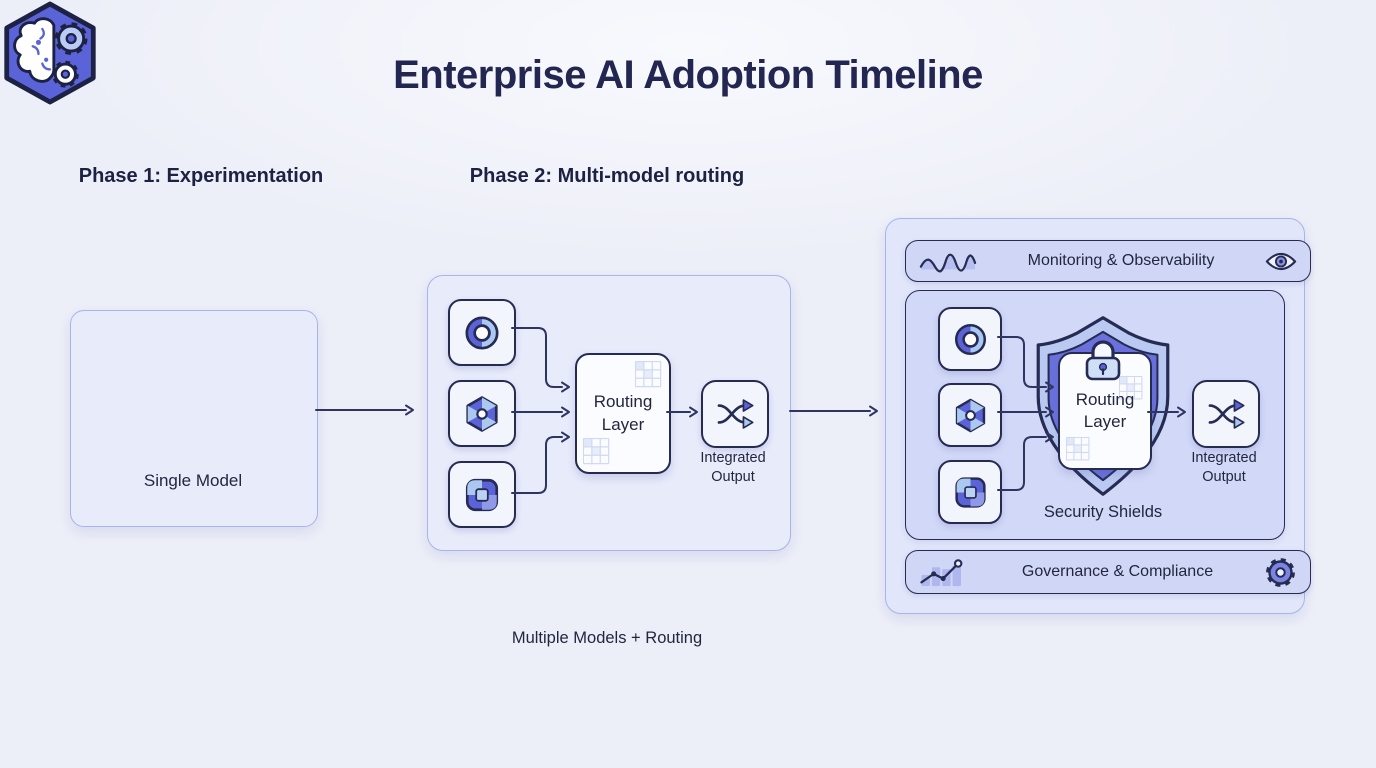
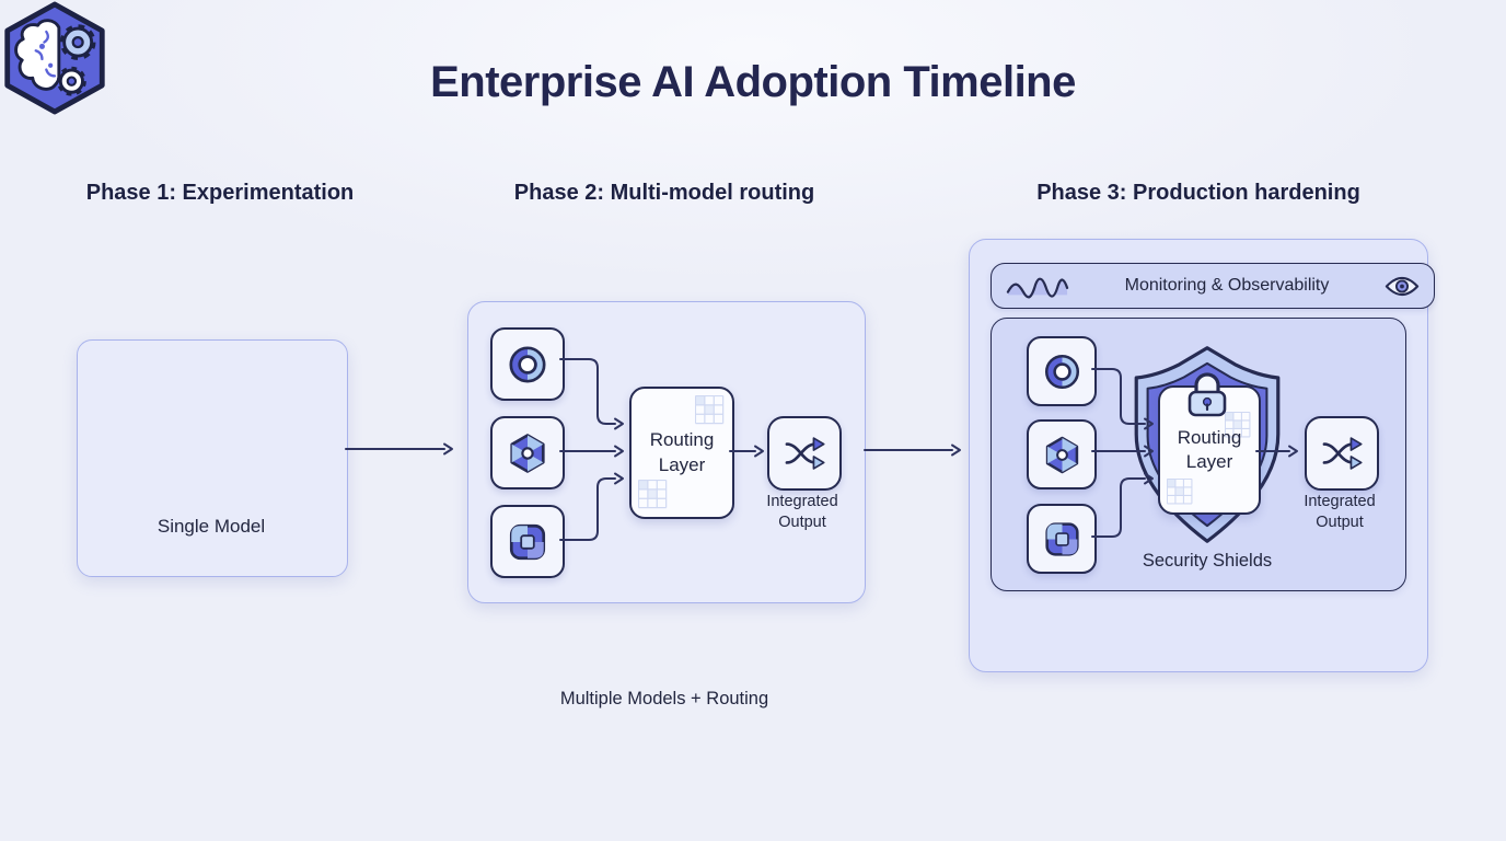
  Enterprise AI Adoption Timeline
  Phase 1: Experimentation
  Phase 2: Multi-model routing
+ Phase 3: Production hardening
  Single Model
  Routing Layer
  Integrated Output
  Monitoring & Observability
  Routing Layer
  Integrated Output
  Security Shields
- Governance & Compliance
  Multiple Models + Routing
